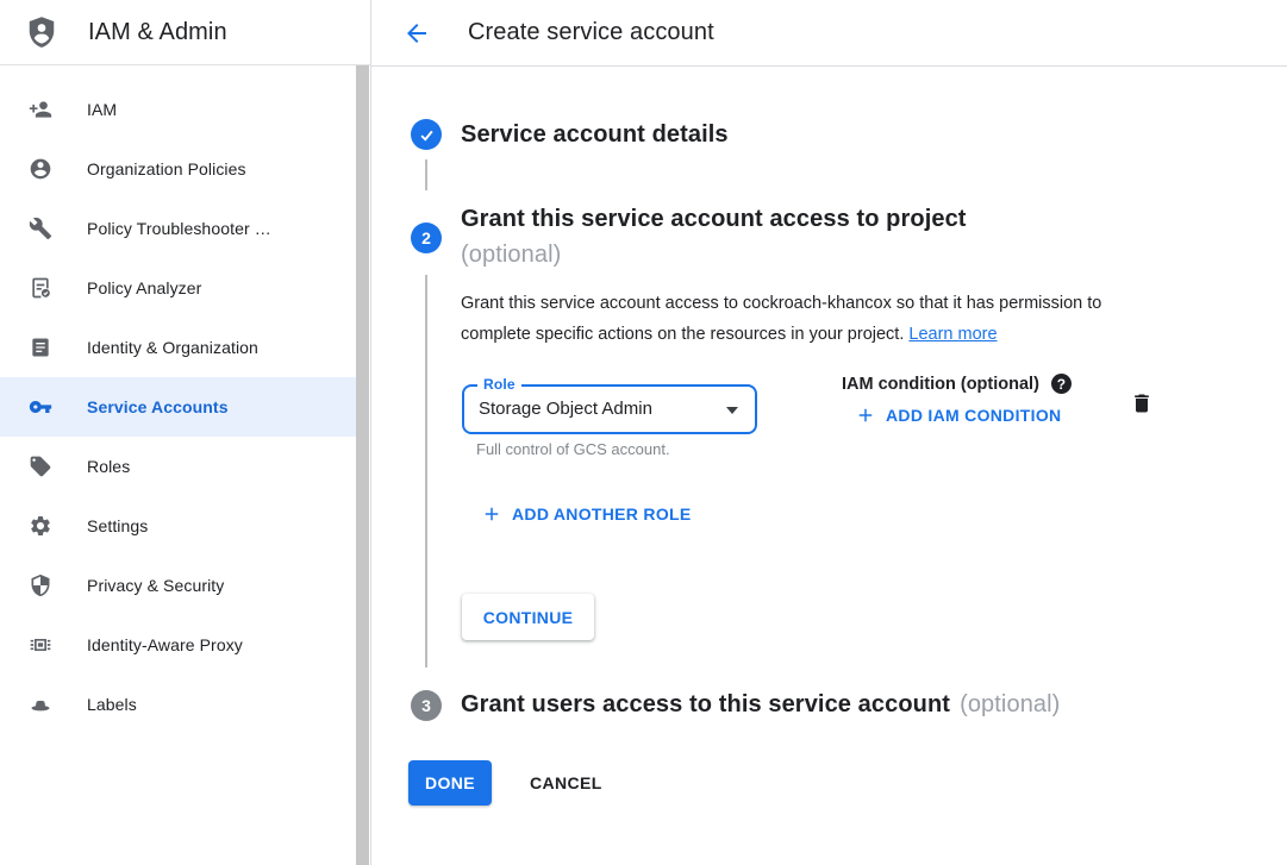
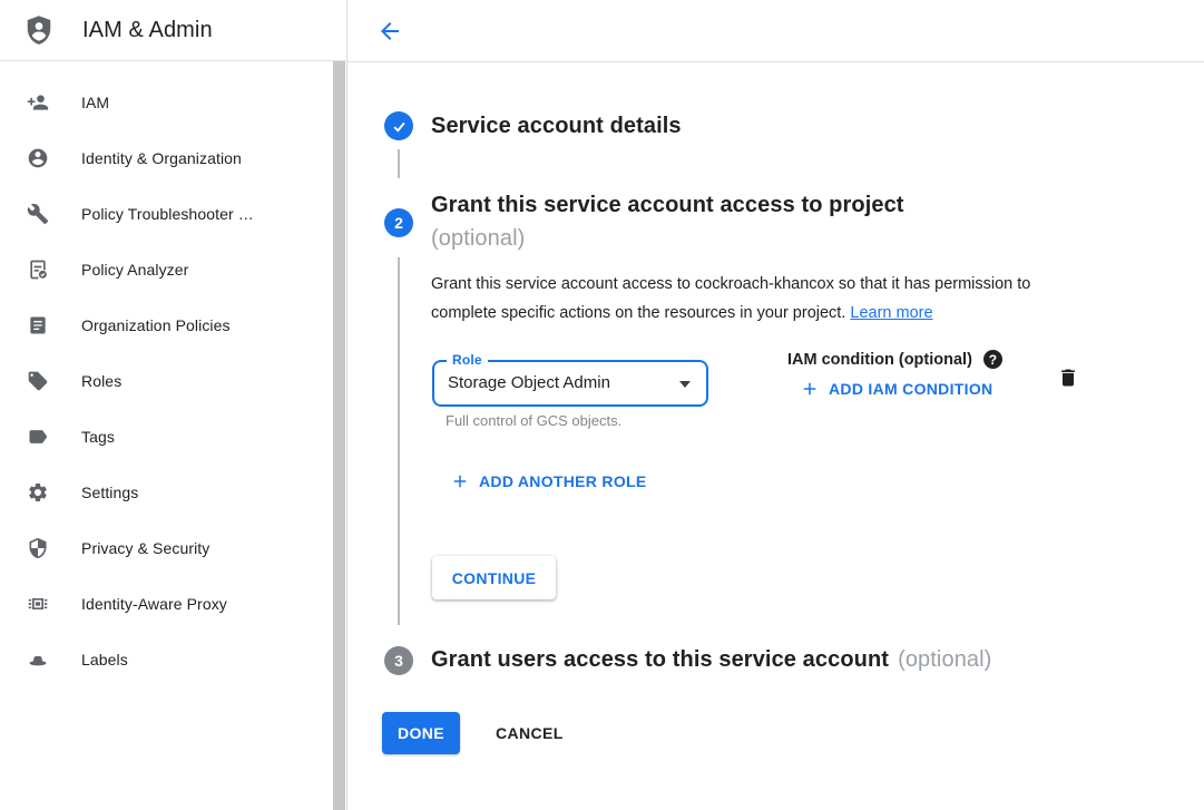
  IAM & Admin
  IAM
- Organization Policies
+ Identity & Organization
  Policy Troubleshooter …
  Policy Analyzer
- Identity & Organization
+ Organization Policies
- Service Accounts
  Roles
+ Tags
  Settings
  Privacy & Security
  Identity-Aware Proxy
  Labels
- Create service account
  Service account details
  2
  Grant this service account access to project
  (optional)
  Grant this service account access to cockroach-khancox so that it has permission to complete specific actions on the resources in your project. Learn more
  Role
  Storage Object Admin
- Full control of GCS account.
+ Full control of GCS objects.
  IAM condition (optional)
  ?
  ADD IAM CONDITION
  ADD ANOTHER ROLE
  CONTINUE
  3
  Grant users access to this service account (optional)
  DONE
  CANCEL
